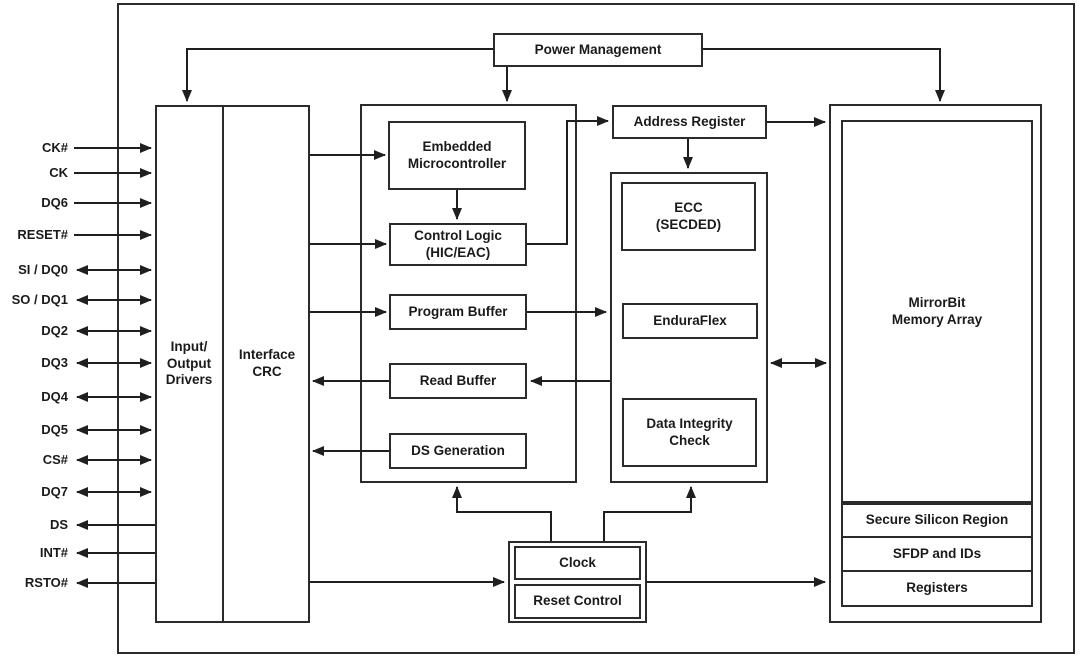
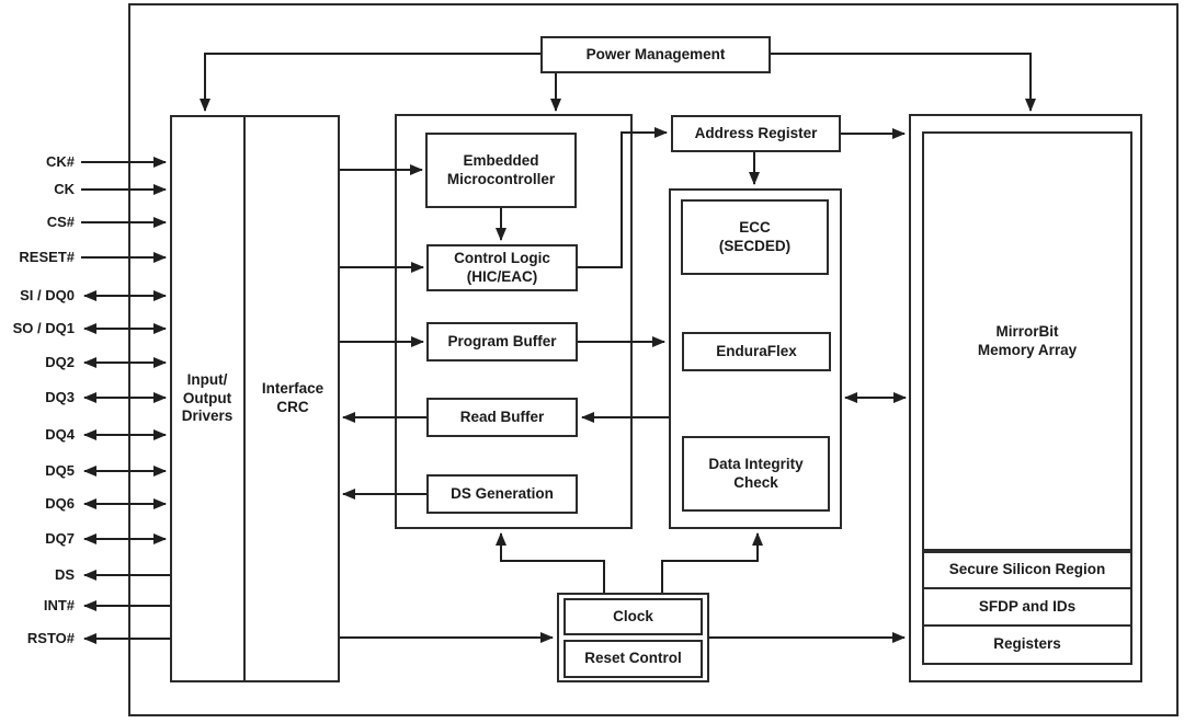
  CK#
  CK
- DQ6
+ CS#
  RESET#
  SI / DQ0
  SO / DQ1
  DQ2
  DQ3
  DQ4
  DQ5
- CS#
+ DQ6
  DQ7
  DS
  INT#
  RSTO#
  Input/
  Output
  Drivers
  Interface
  CRC
  Power Management
  Embedded
  Microcontroller
  Control Logic
  (HIC/EAC)
  Program Buffer
  Read Buffer
  DS Generation
  Address Register
  ECC
  (SECDED)
  EnduraFlex
  Data Integrity
  Check
  MirrorBit
  Memory Array
  Secure Silicon Region
  SFDP and IDs
  Registers
  Clock
  Reset Control
